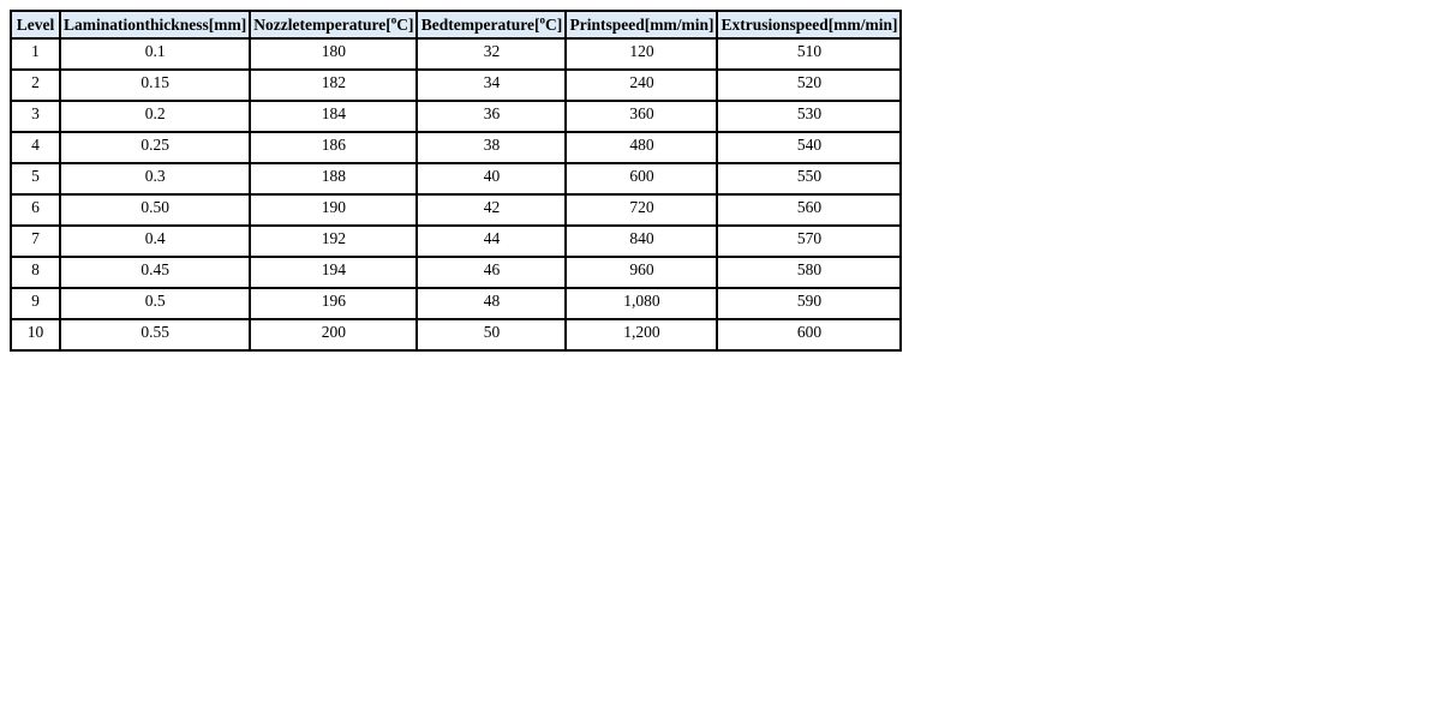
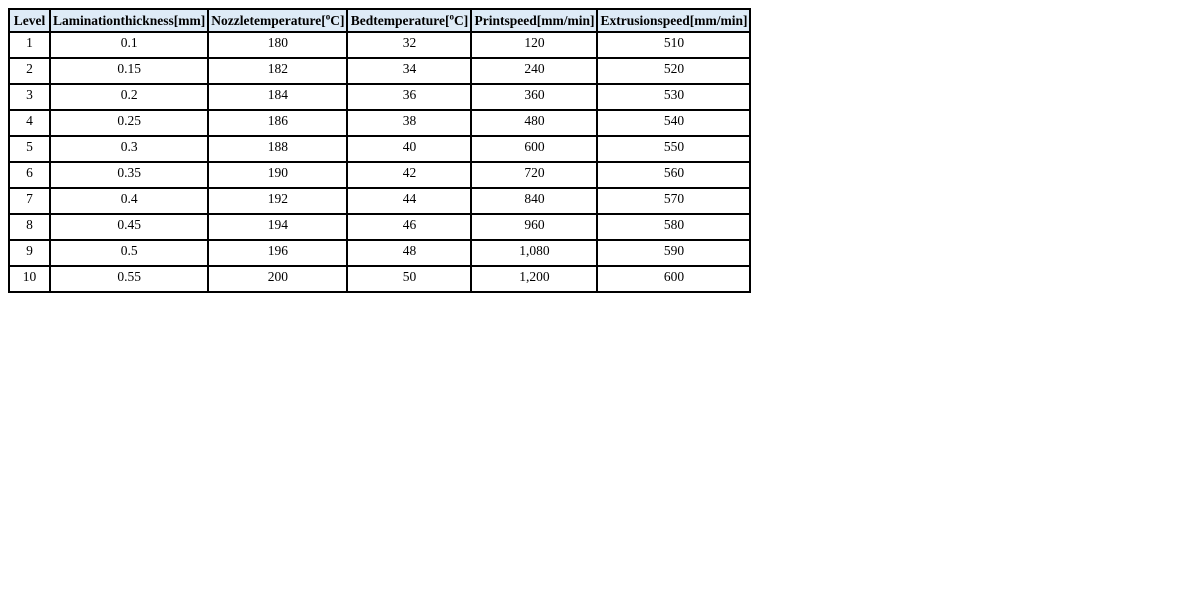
  Level	Laminationthickness[mm]	Nozzletemperature[oC]	Bedtemperature[oC]	Printspeed[mm/min]	Extrusionspeed[mm/min]
  1	0.1	180	32	120	510
  2	0.15	182	34	240	520
  3	0.2	184	36	360	530
  4	0.25	186	38	480	540
  5	0.3	188	40	600	550
- 6	0.50	190	42	720	560
+ 6	0.35	190	42	720	560
  7	0.4	192	44	840	570
  8	0.45	194	46	960	580
  9	0.5	196	48	1,080	590
  10	0.55	200	50	1,200	600
